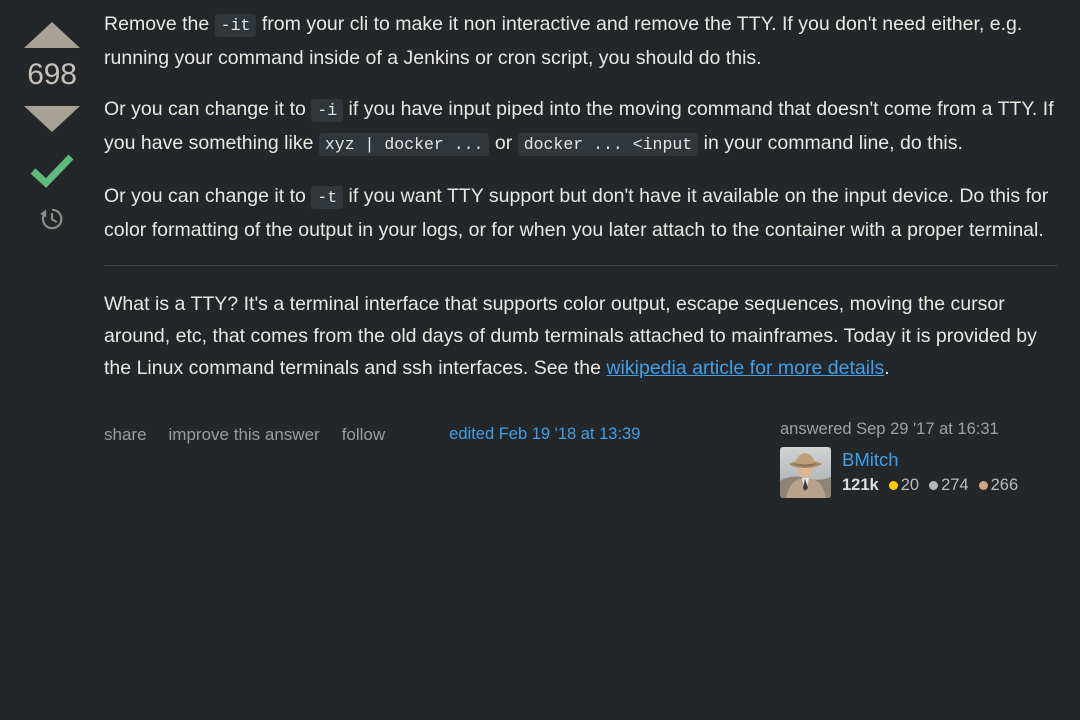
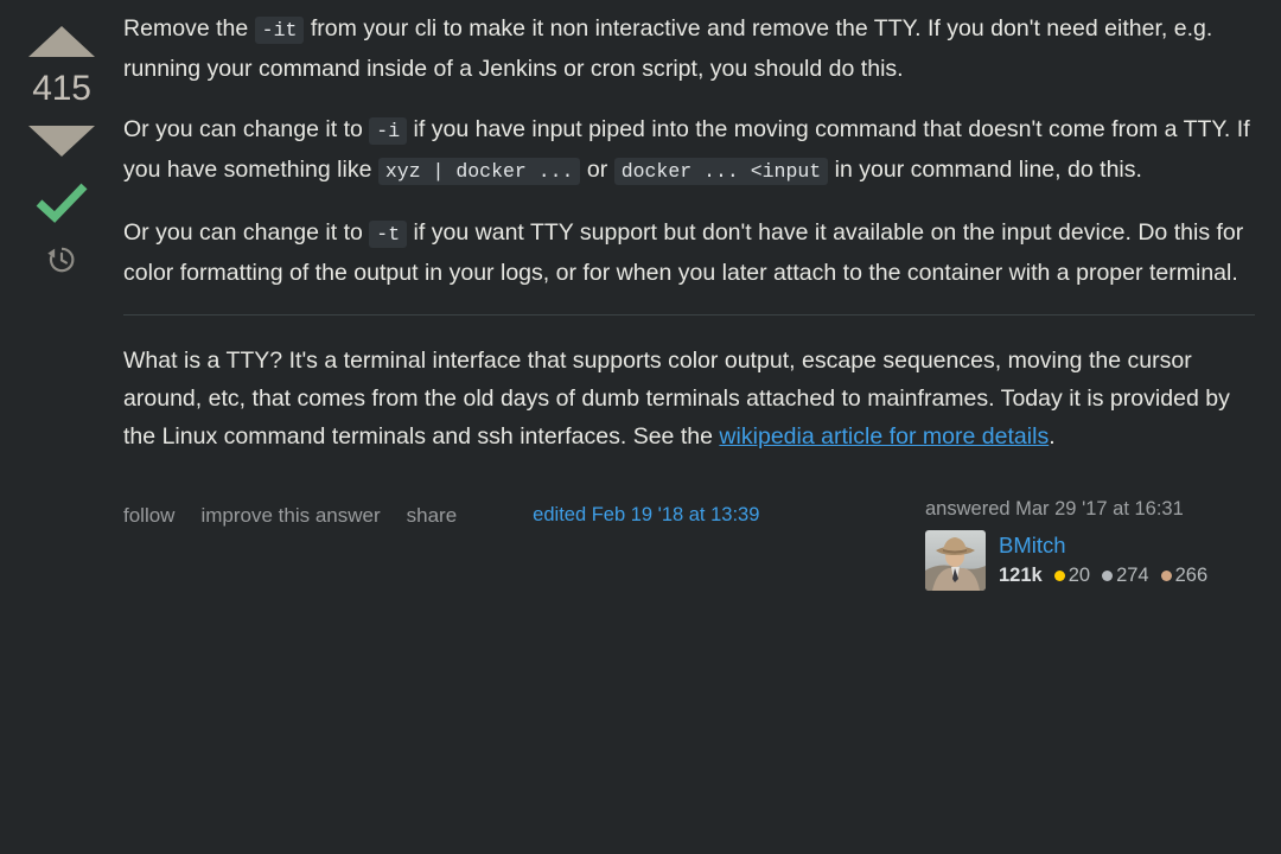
- 698
+ 415
  Remove the -it from your cli to make it non interactive and remove the TTY. If you don't need either, e.g. running your command inside of a Jenkins or cron script, you should do this.
  Or you can change it to -i if you have input piped into the moving command that doesn't come from a TTY. If you have something like xyz | docker ... or docker ... <input in your command line, do this.
  Or you can change it to -t if you want TTY support but don't have it available on the input device. Do this for color formatting of the output in your logs, or for when you later attach to the container with a proper terminal.
  What is a TTY? It's a terminal interface that supports color output, escape sequences, moving the cursor around, etc, that comes from the old days of dumb terminals attached to mainframes. Today it is provided by the Linux command terminals and ssh interfaces. See the wikipedia article for more details.
- share
+ follow
  improve this answer
- follow
+ share
  edited Feb 19 '18 at 13:39
- answered Sep 29 '17 at 16:31
+ answered Mar 29 '17 at 16:31
  BMitch
  121k
  20
  274
  266
